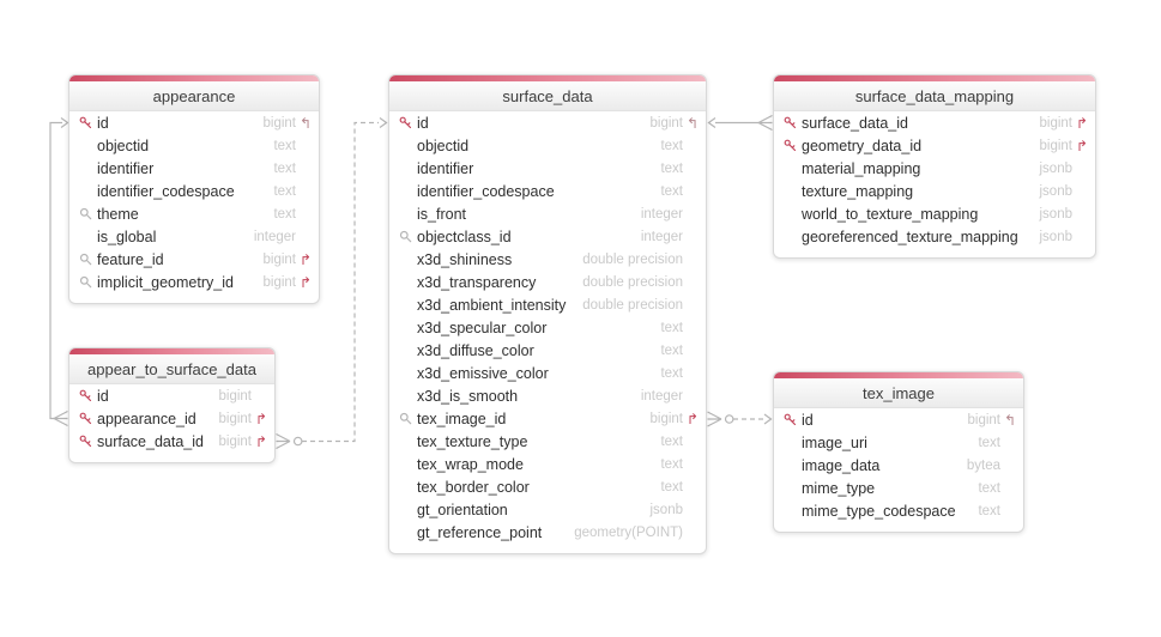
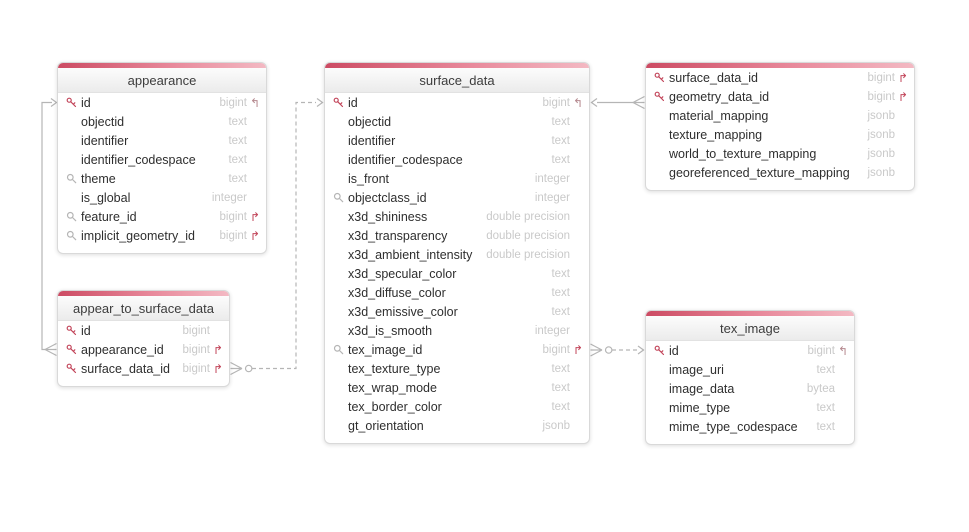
  appearance
  id
  bigint
  ↰
  objectid
  text
  identifier
  text
  identifier_codespace
  text
  theme
  text
  is_global
  integer
  feature_id
  bigint
  ↱
  implicit_geometry_id
  bigint
  ↱
  appear_to_surface_data
  id
  bigint
  appearance_id
  bigint
  ↱
  surface_data_id
  bigint
  ↱
  surface_data
  id
  bigint
  ↰
  objectid
  text
  identifier
  text
  identifier_codespace
  text
  is_front
  integer
  objectclass_id
  integer
  x3d_shininess
  double precision
  x3d_transparency
  double precision
  x3d_ambient_intensity
  double precision
  x3d_specular_color
  text
  x3d_diffuse_color
  text
  x3d_emissive_color
  text
  x3d_is_smooth
  integer
  tex_image_id
  bigint
  ↱
  tex_texture_type
  text
  tex_wrap_mode
  text
  tex_border_color
  text
  gt_orientation
  jsonb
- gt_reference_point
- geometry(POINT)
- surface_data_mapping
  surface_data_id
  bigint
  ↱
  geometry_data_id
  bigint
  ↱
  material_mapping
  jsonb
  texture_mapping
  jsonb
  world_to_texture_mapping
  jsonb
  georeferenced_texture_mapping
  jsonb
  tex_image
  id
  bigint
  ↰
  image_uri
  text
  image_data
  bytea
  mime_type
  text
  mime_type_codespace
  text
